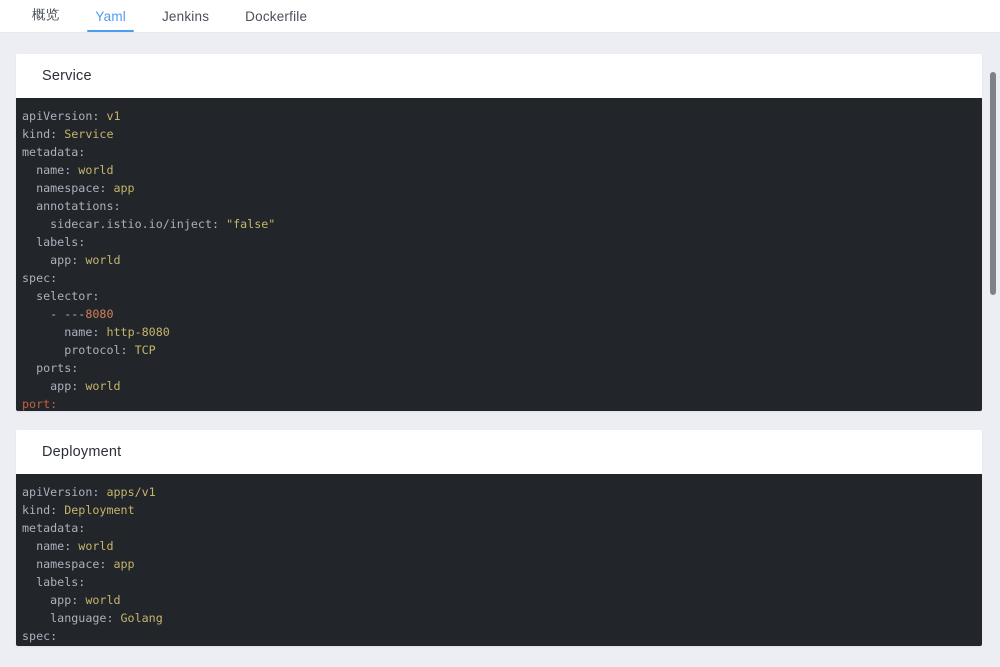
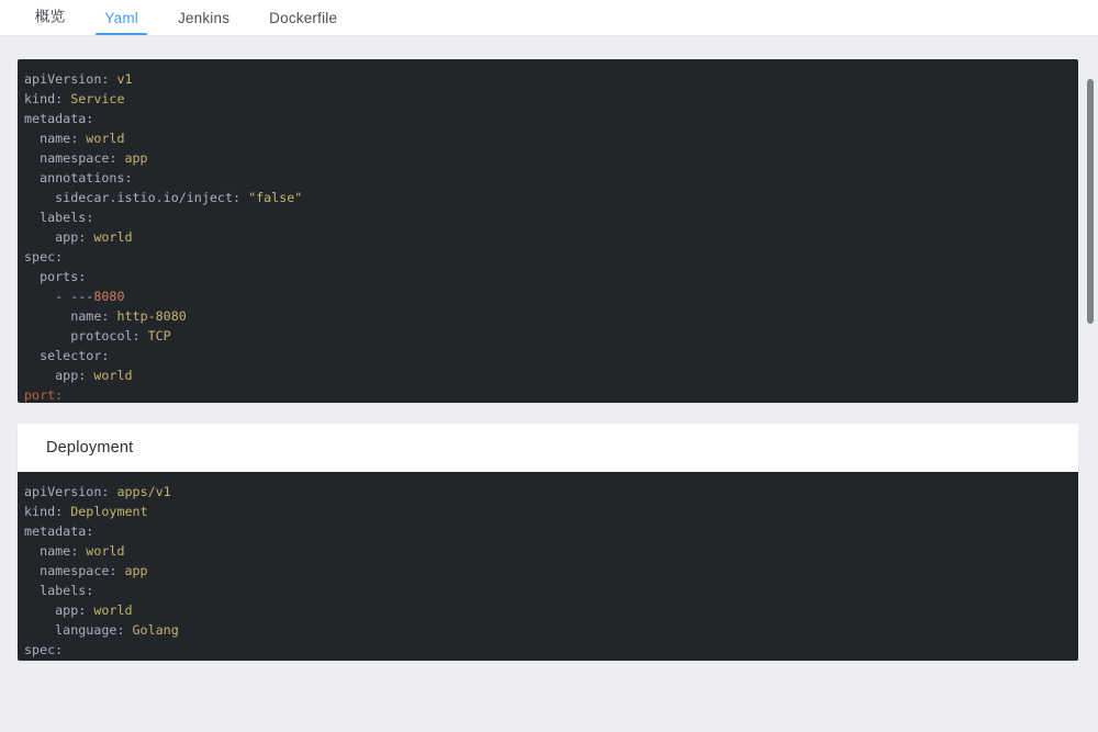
  概览
  Yaml
  Jenkins
  Dockerfile
- Service
  apiVersion: v1
  kind: Service
  metadata:
  name: world
  namespace: app
  annotations:
  sidecar.istio.io/inject: "false"
  labels:
  app: world
  spec:
- selector:
+ ports:
  - ---8080
  name: http-8080
  protocol: TCP
- ports:
+ selector:
  app: world
  port:
  Deployment
  apiVersion: apps/v1
  kind: Deployment
  metadata:
  name: world
  namespace: app
  labels:
  app: world
  language: Golang
  spec:
